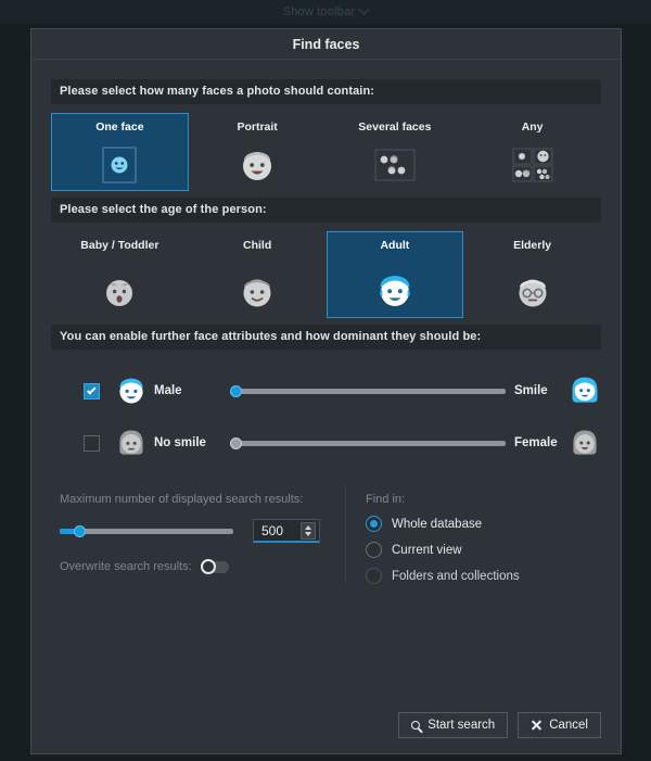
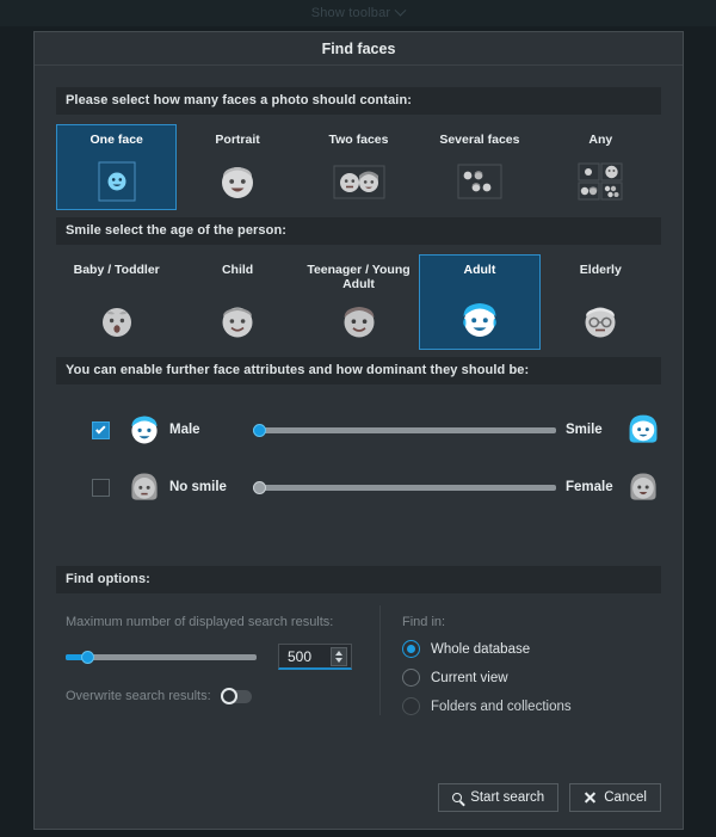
  Show toolbar
  Find faces
  Please select how many faces a photo should contain:
  One face
  Portrait
+ Two faces
  Several faces
  Any
- Please select the age of the person:
+ Smile select the age of the person:
  Baby / Toddler
  Child
+ Teenager / Young Adult
  Adult
  Elderly
  You can enable further face attributes and how dominant they should be:
  Male
  Smile
  No smile
  Female
+ Find options:
  Maximum number of displayed search results:
  500
  Overwrite search results:
  Find in:
  Whole database
  Current view
  Folders and collections
  Start search
  Cancel
